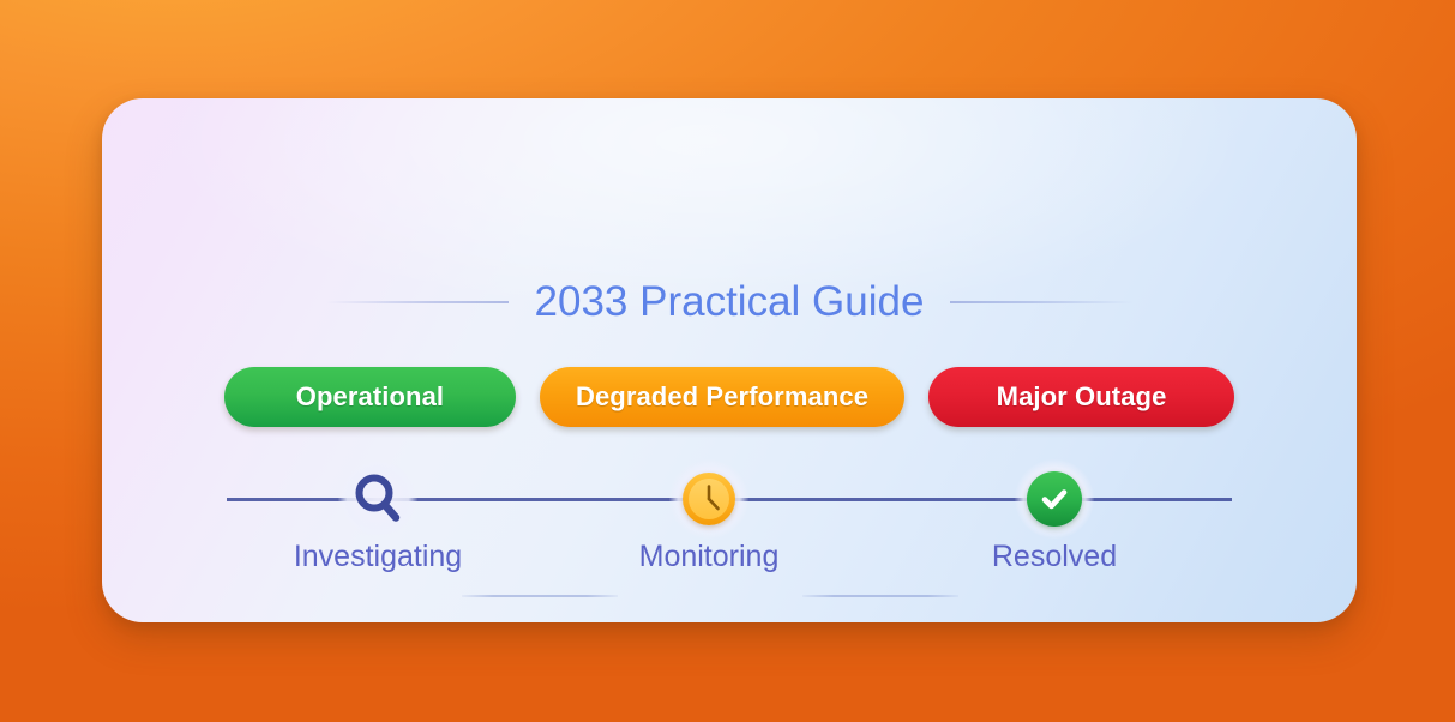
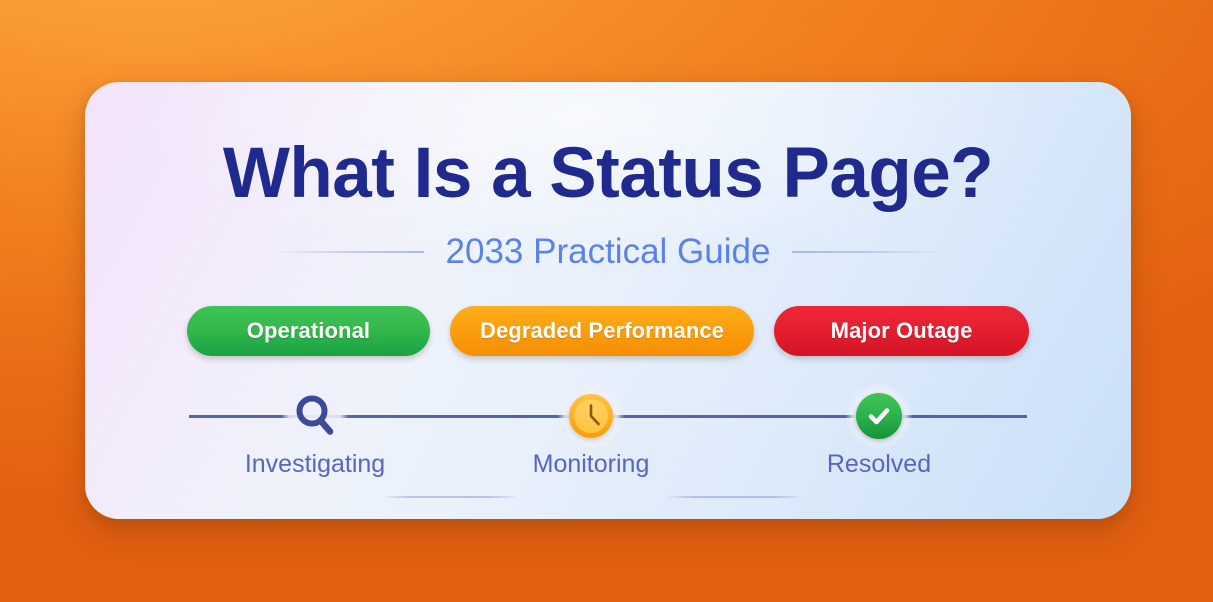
+ What Is a Status Page?
  2033 Practical Guide
  Operational
  Degraded Performance
  Major Outage
  Investigating
  Monitoring
  Resolved
